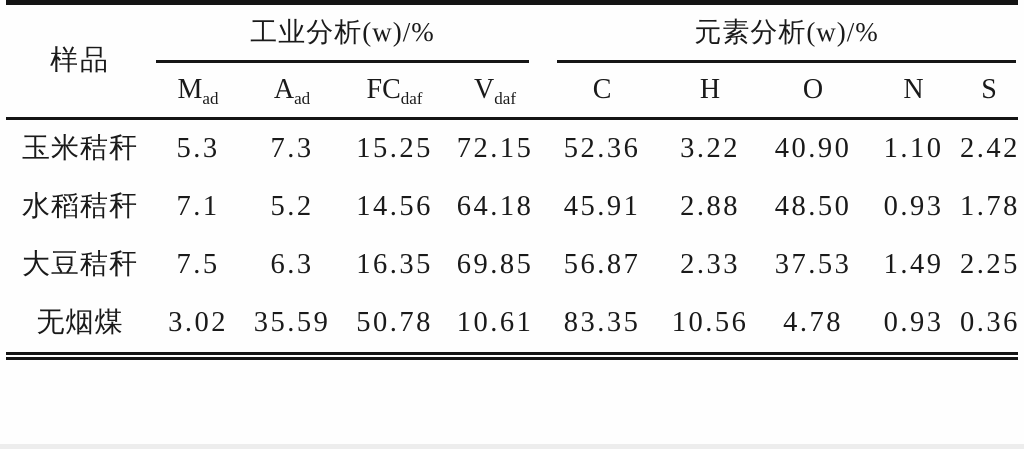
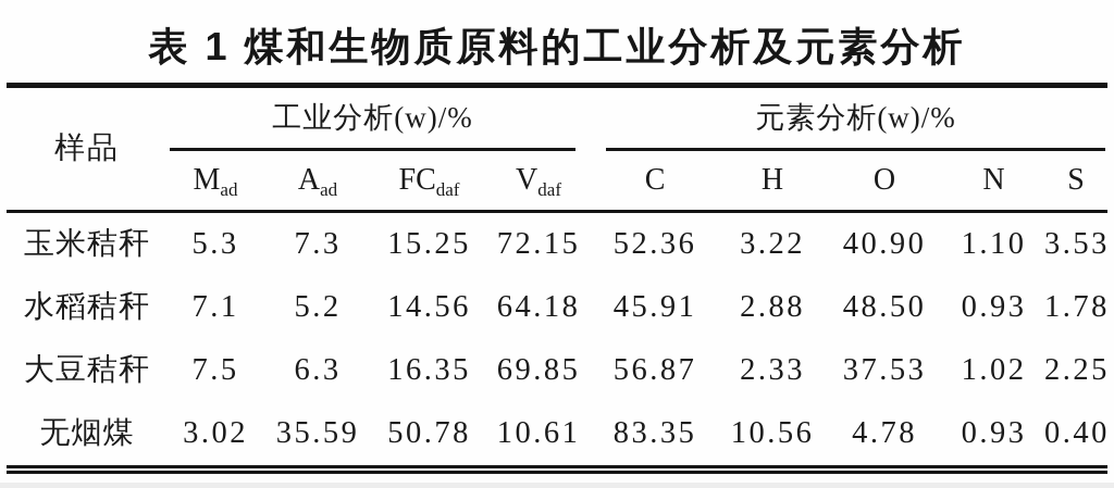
+ 表 1 煤和生物质原料的工业分析及元素分析
  样品	工业分析(w)/%	元素分析(w)/%
  Mad	Aad	FCdaf	Vdaf	C	H	O	N	S
- 玉米秸秆	5.3	7.3	15.25	72.15	52.36	3.22	40.90	1.10	2.42
+ 玉米秸秆	5.3	7.3	15.25	72.15	52.36	3.22	40.90	1.10	3.53
  水稻秸秆	7.1	5.2	14.56	64.18	45.91	2.88	48.50	0.93	1.78
- 大豆秸秆	7.5	6.3	16.35	69.85	56.87	2.33	37.53	1.49	2.25
+ 大豆秸秆	7.5	6.3	16.35	69.85	56.87	2.33	37.53	1.02	2.25
- 无烟煤	3.02	35.59	50.78	10.61	83.35	10.56	4.78	0.93	0.36
+ 无烟煤	3.02	35.59	50.78	10.61	83.35	10.56	4.78	0.93	0.40
